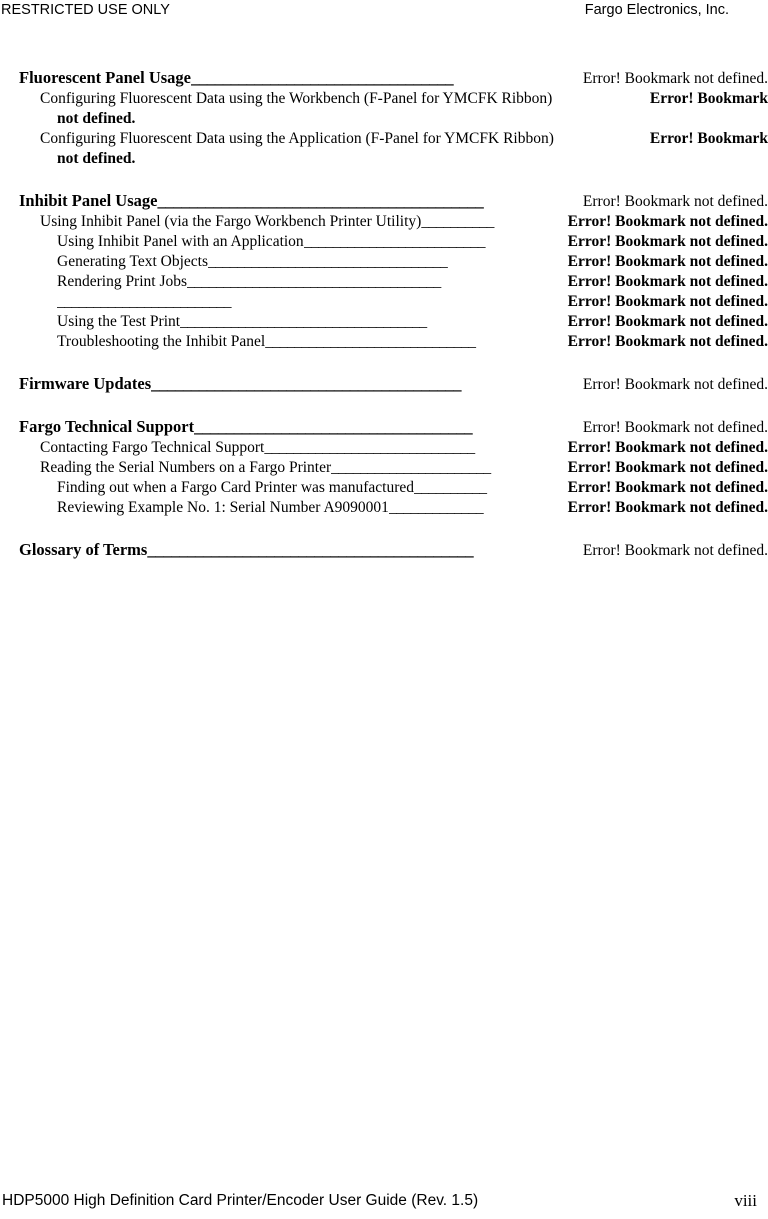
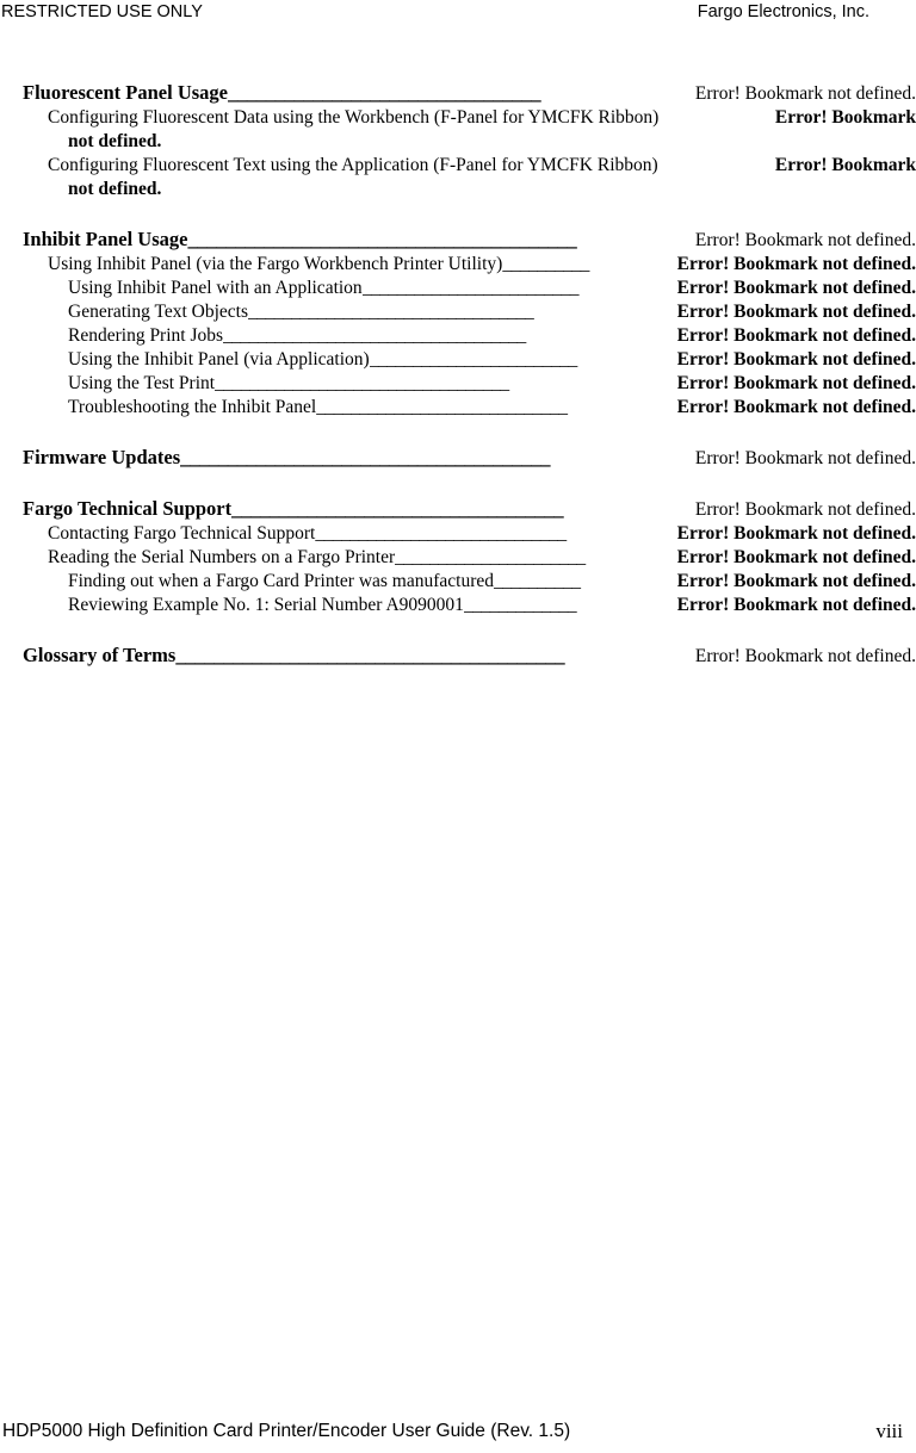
  RESTRICTED USE ONLY
  Fargo Electronics, Inc.
  Fluorescent Panel Usage
  _________________________________
  Error! Bookmark not defined.
  Configuring Fluorescent Data using the Workbench (F-Panel for YMCFK Ribbon)
  Error! Bookmark
  not defined.
- Configuring Fluorescent Data using the Application (F-Panel for YMCFK Ribbon)
+ Configuring Fluorescent Text using the Application (F-Panel for YMCFK Ribbon)
  Error! Bookmark
  not defined.
  Inhibit Panel Usage
  _________________________________________
  Error! Bookmark not defined.
  Using Inhibit Panel (via the Fargo Workbench Printer Utility)
  __________
  Error! Bookmark not defined.
  Using Inhibit Panel with an Application
  _________________________
  Error! Bookmark not defined.
  Generating Text Objects
  _________________________________
  Error! Bookmark not defined.
  Rendering Print Jobs
  ___________________________________
  Error! Bookmark not defined.
+ Using the Inhibit Panel (via Application)
  ________________________
  Error! Bookmark not defined.
  Using the Test Print
  __________________________________
  Error! Bookmark not defined.
  Troubleshooting the Inhibit Panel
  _____________________________
  Error! Bookmark not defined.
  Firmware Updates
  _______________________________________
  Error! Bookmark not defined.
  Fargo Technical Support
  ___________________________________
  Error! Bookmark not defined.
  Contacting Fargo Technical Support
  _____________________________
  Error! Bookmark not defined.
  Reading the Serial Numbers on a Fargo Printer
  ______________________
  Error! Bookmark not defined.
  Finding out when a Fargo Card Printer was manufactured
  __________
  Error! Bookmark not defined.
  Reviewing Example No. 1: Serial Number A9090001
  _____________
  Error! Bookmark not defined.
  Glossary of Terms
  _________________________________________
  Error! Bookmark not defined.
  HDP5000 High Definition Card Printer/Encoder User Guide (Rev. 1.5)
  viii
